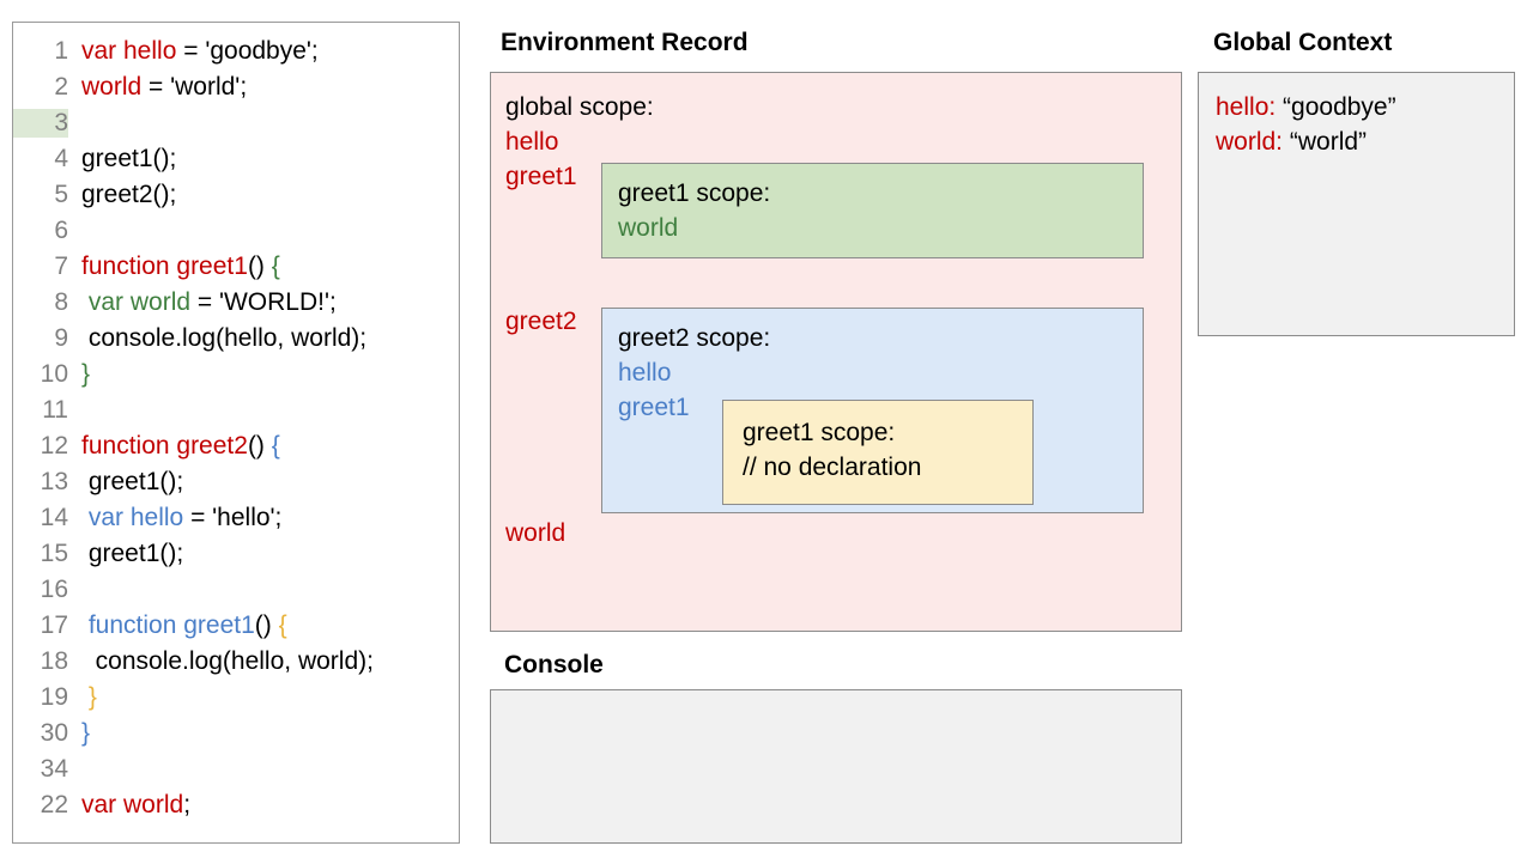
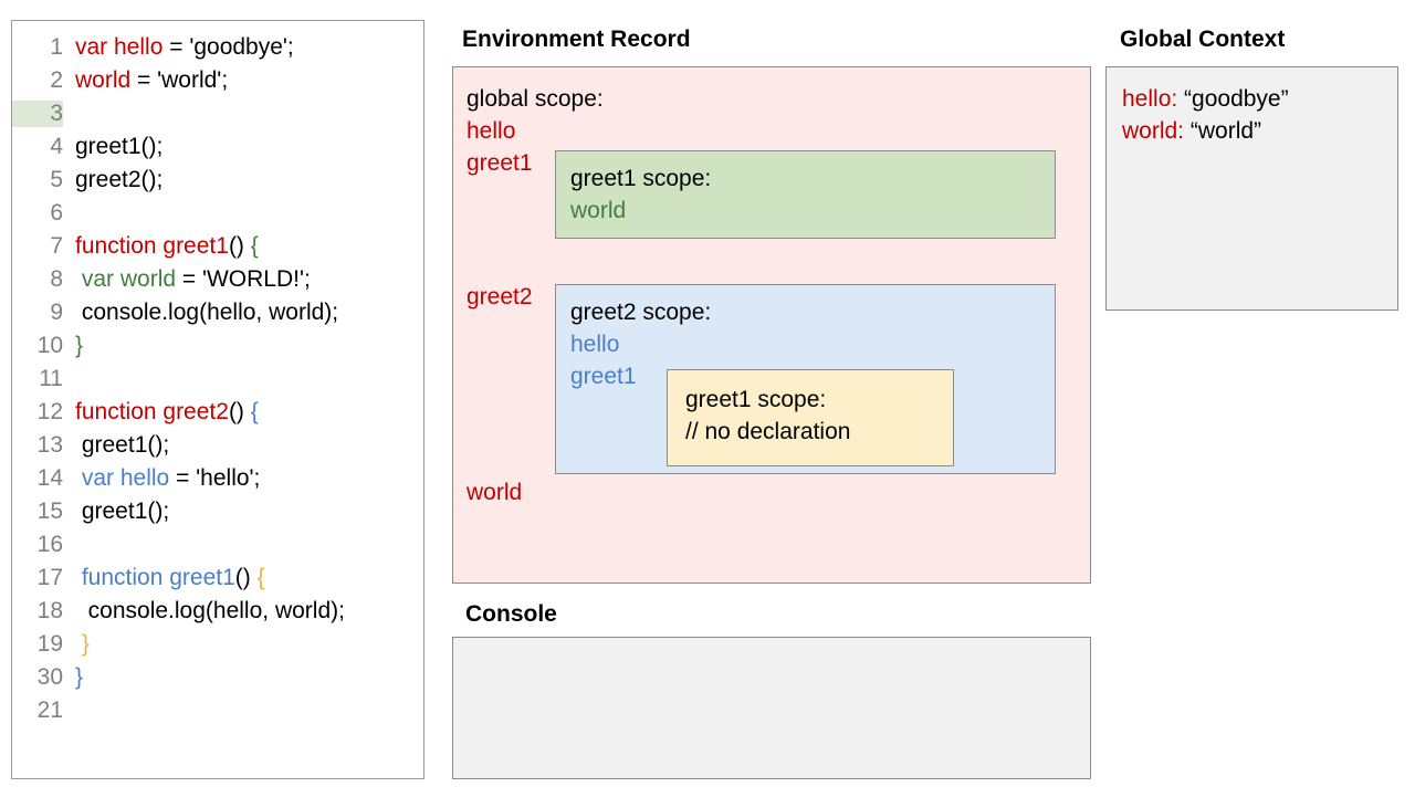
  1
  var hello = 'goodbye';
  2
  world = 'world';
  3
  4
  greet1();
  5
  greet2();
  6
  7
  function greet1() {
  8
  var world = 'WORLD!';
  9
  console.log(hello, world);
  10
  }
  11
  12
  function greet2() {
  13
  greet1();
  14
  var hello = 'hello';
  15
  greet1();
  16
  17
  function greet1() {
  18
  console.log(hello, world);
  19
  }
  30
  }
- 34
+ 21
- 22
- var world;
  Environment Record
  global scope:
  hello
  greet1
  greet2
  world
  greet1 scope:
  world
  greet2 scope:
  hello
  greet1
  greet1 scope:
  // no declaration
  Console
  Global Context
  hello: “goodbye”
  world: “world”
